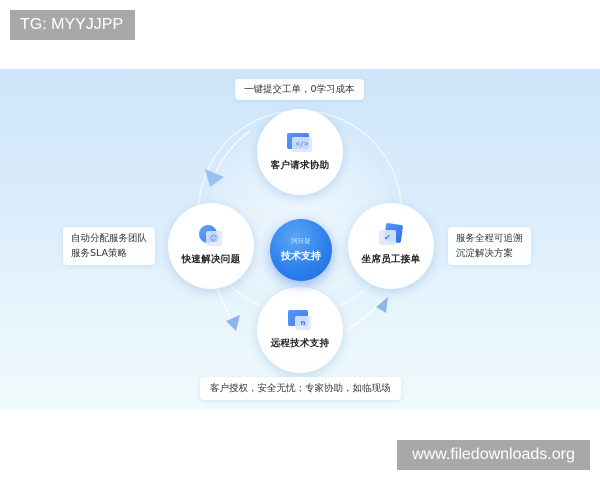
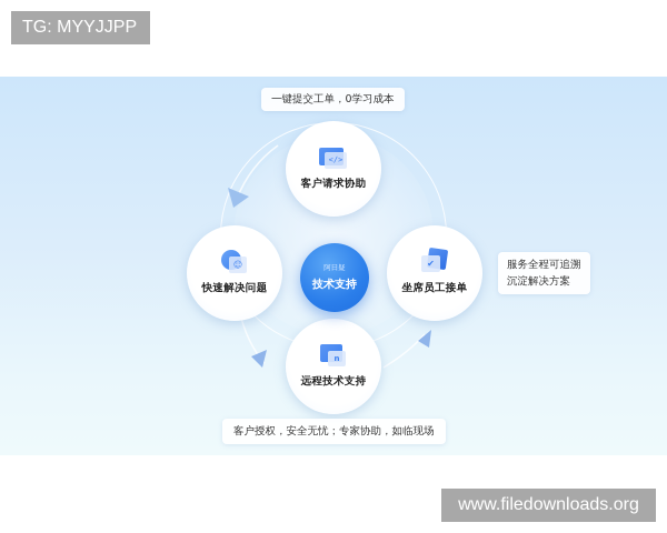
  TG: MYYJJPP
  </>
  客户请求协助
  ☺
  快速解决问题
  ✔
  坐席员工接单
  n
  远程技术支持
  一键提交工单，0学习成本
- 自动分配服务团队
- 服务SLA策略
  服务全程可追溯
  沉淀解决方案
  客户授权，安全无忧；专家协助，如临现场
  阿日疑
  技术支持
  www.filedownloads.org
